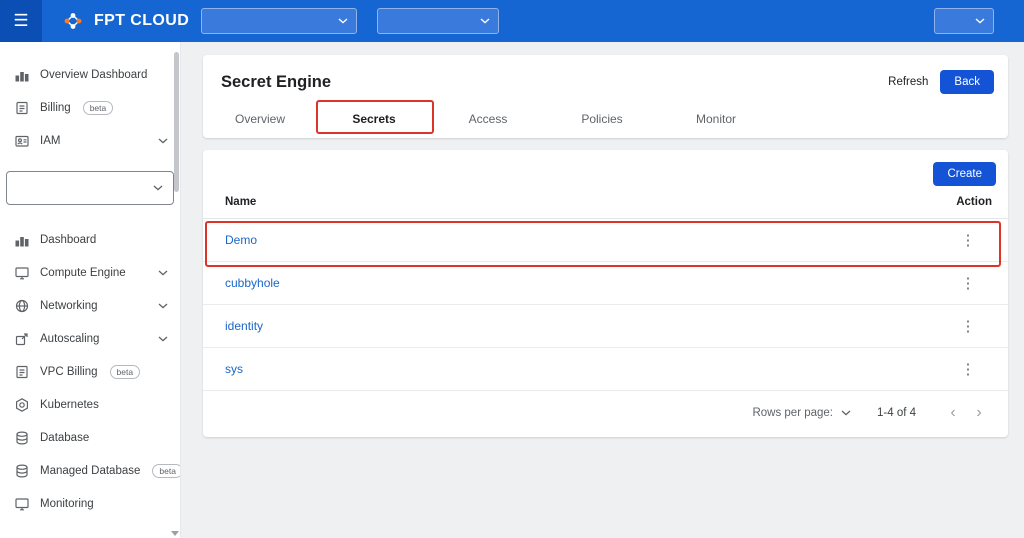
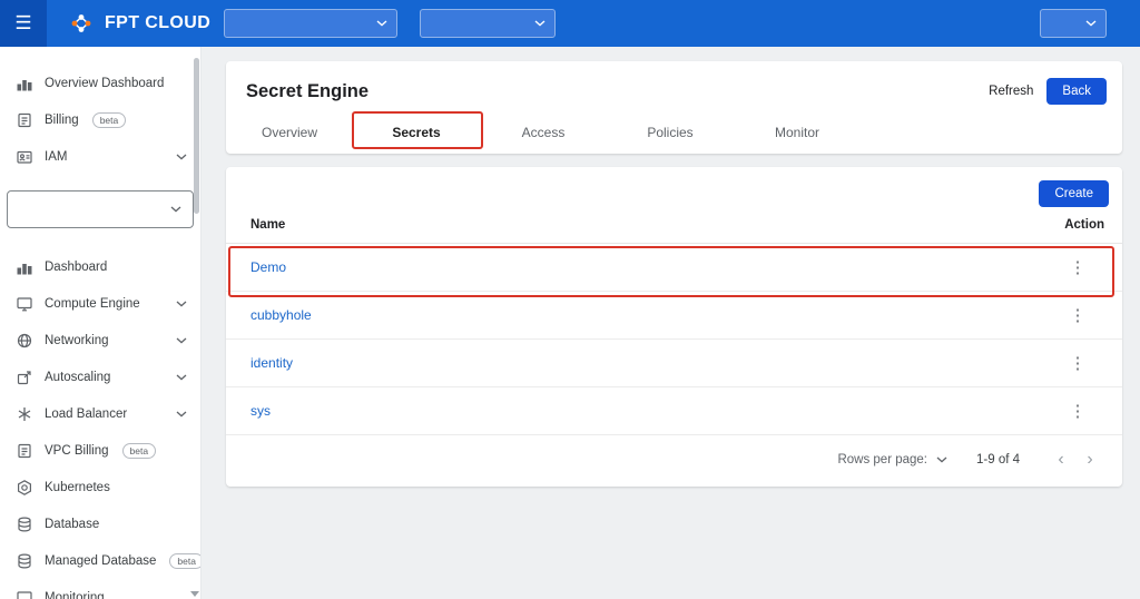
  ☰
  FPT CLOUD
  Overview Dashboard
  Billing
  beta
  IAM
  Dashboard
  Compute Engine
  Networking
  Autoscaling
+ Load Balancer
  VPC Billing
  beta
  Kubernetes
  Database
  Managed Database
  beta
  Monitoring
  Secret Engine
  Refresh
  Back
  Overview
  Secrets
  Access
  Policies
  Monitor
  Create
  Name
  Action
  Demo
  ⋮
  cubbyhole
  ⋮
  identity
  ⋮
  sys
  ⋮
  Rows per page:
- 1-4 of 4
+ 1-9 of 4
  ‹
  ›
